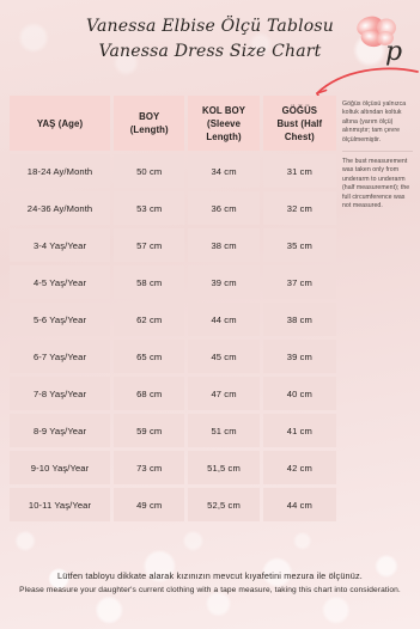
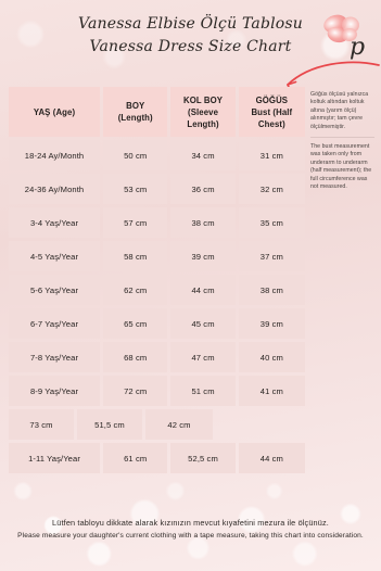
  Vanessa Elbise Ölçü Tablosu
  Vanessa Dress Size Chart
  p
  YAŞ (Age)
  BOY
  (Length)
  KOL BOY
  (Sleeve Length)
  GÖĞÜS
  Bust (Half Chest)
  18-24 Ay/Month
  50 cm
  34 cm
  31 cm
  24-36 Ay/Month
  53 cm
  36 cm
  32 cm
  3-4 Yaş/Year
  57 cm
  38 cm
  35 cm
  4-5 Yaş/Year
  58 cm
  39 cm
  37 cm
  5-6 Yaş/Year
  62 cm
  44 cm
  38 cm
  6-7 Yaş/Year
  65 cm
  45 cm
  39 cm
  7-8 Yaş/Year
  68 cm
  47 cm
  40 cm
  8-9 Yaş/Year
- 59 cm
+ 72 cm
  51 cm
  41 cm
- 9-10 Yaş/Year
  73 cm
  51,5 cm
  42 cm
- 10-11 Yaş/Year
+ 1-11 Yaş/Year
- 49 cm
+ 61 cm
  52,5 cm
  44 cm
  Lütfen tabloyu dikkate alarak kızınızın mevcut kıyafetini mezura ile ölçünüz.
